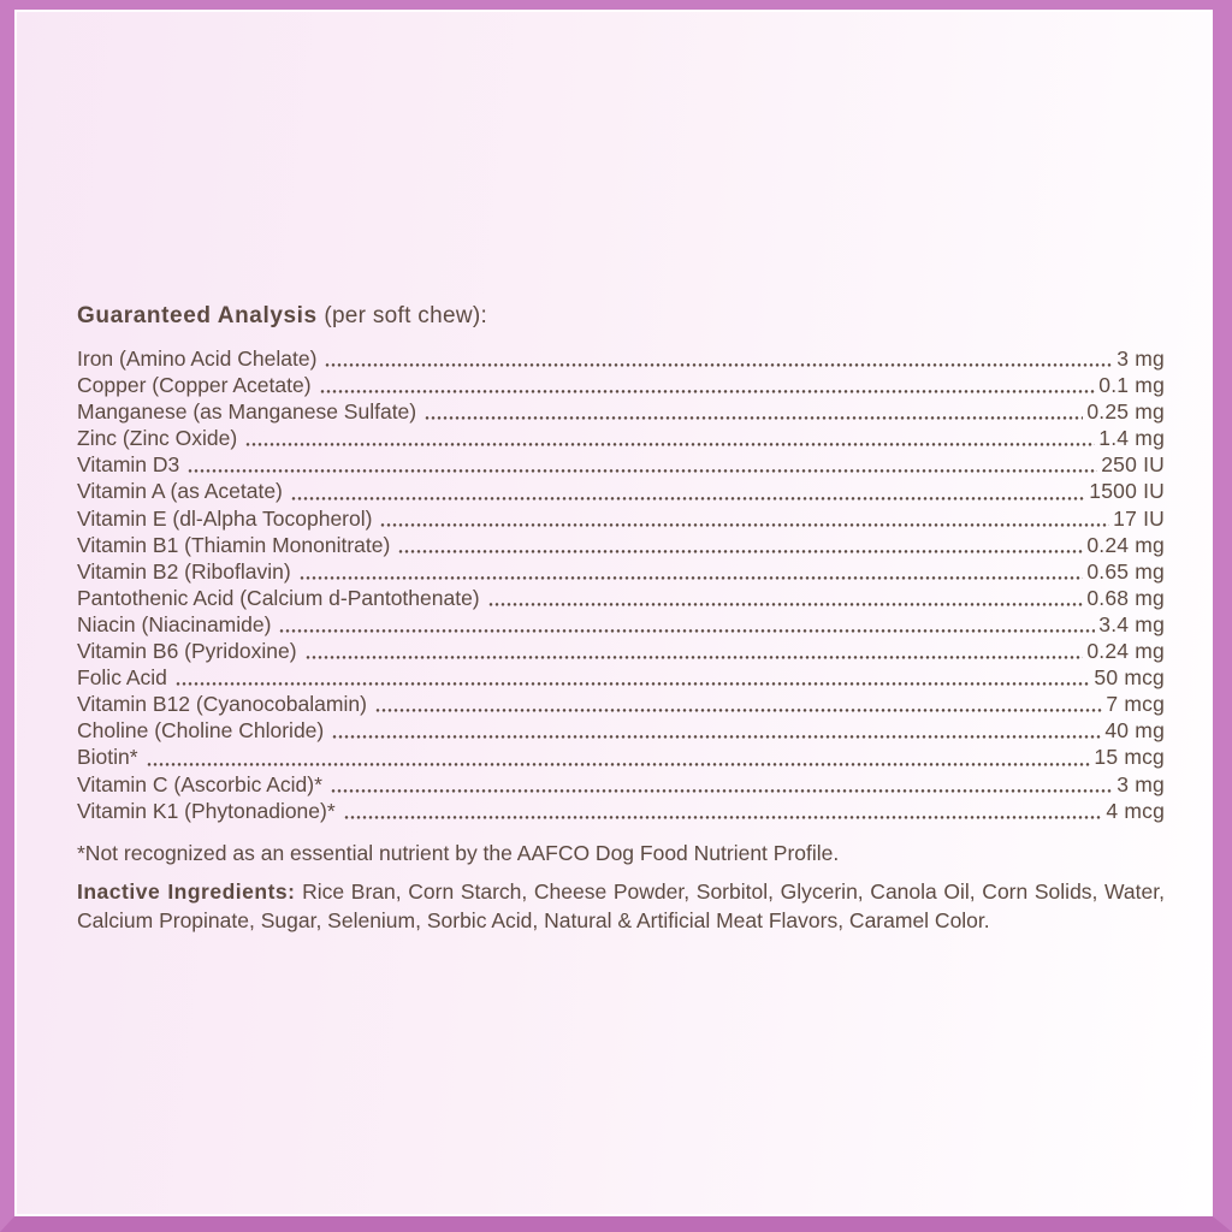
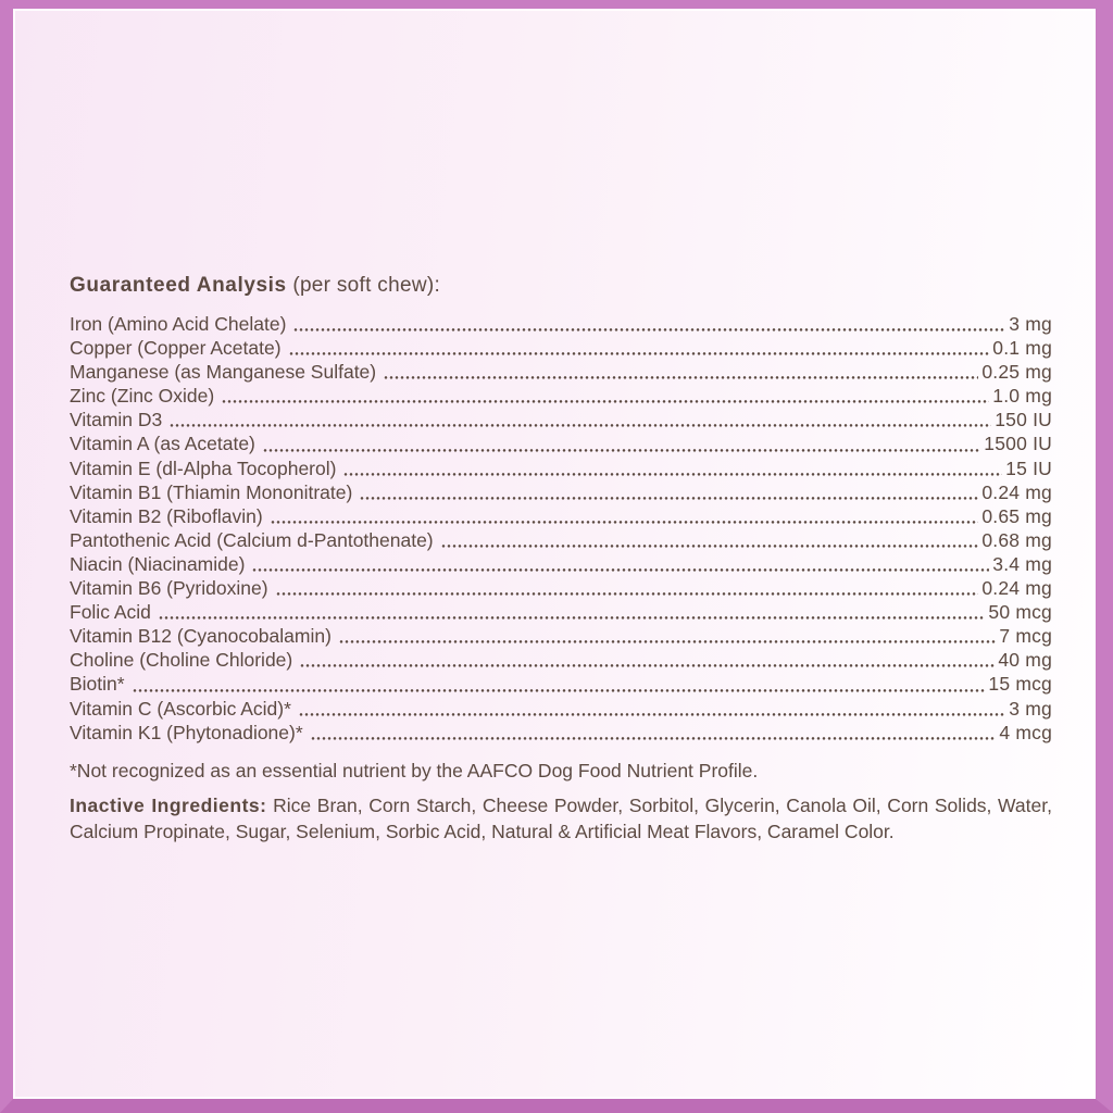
  Guaranteed Analysis (per soft chew):
  Iron (Amino Acid Chelate)
  3 mg
  Copper (Copper Acetate)
  0.1 mg
  Manganese (as Manganese Sulfate)
  0.25 mg
  Zinc (Zinc Oxide)
- 1.4 mg
+ 1.0 mg
  Vitamin D3
- 250 IU
+ 150 IU
  Vitamin A (as Acetate)
  1500 IU
  Vitamin E (dl-Alpha Tocopherol)
- 17 IU
+ 15 IU
  Vitamin B1 (Thiamin Mononitrate)
  0.24 mg
  Vitamin B2 (Riboflavin)
  0.65 mg
  Pantothenic Acid (Calcium d-Pantothenate)
  0.68 mg
  Niacin (Niacinamide)
  3.4 mg
  Vitamin B6 (Pyridoxine)
  0.24 mg
  Folic Acid
  50 mcg
  Vitamin B12 (Cyanocobalamin)
  7 mcg
  Choline (Choline Chloride)
  40 mg
  Biotin*
  15 mcg
  Vitamin C (Ascorbic Acid)*
  3 mg
  Vitamin K1 (Phytonadione)*
  4 mcg
  *Not recognized as an essential nutrient by the AAFCO Dog Food Nutrient Profile.
  Inactive Ingredients: Rice Bran, Corn Starch, Cheese Powder, Sorbitol, Glycerin, Canola Oil, Corn Solids, Water, Calcium Propinate, Sugar, Selenium, Sorbic Acid, Natural & Artificial Meat Flavors, Caramel Color.
